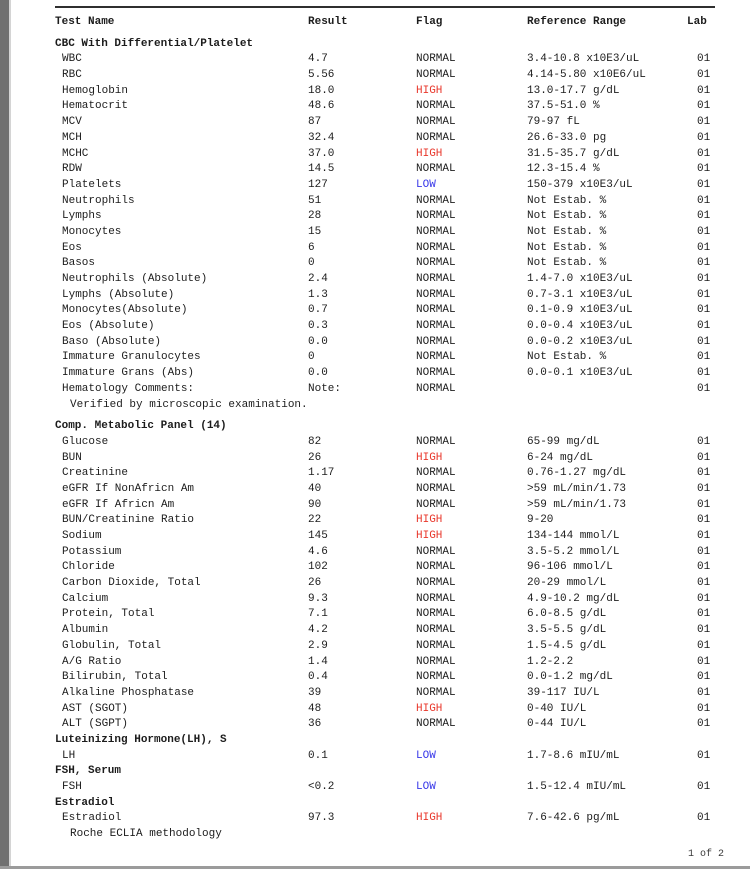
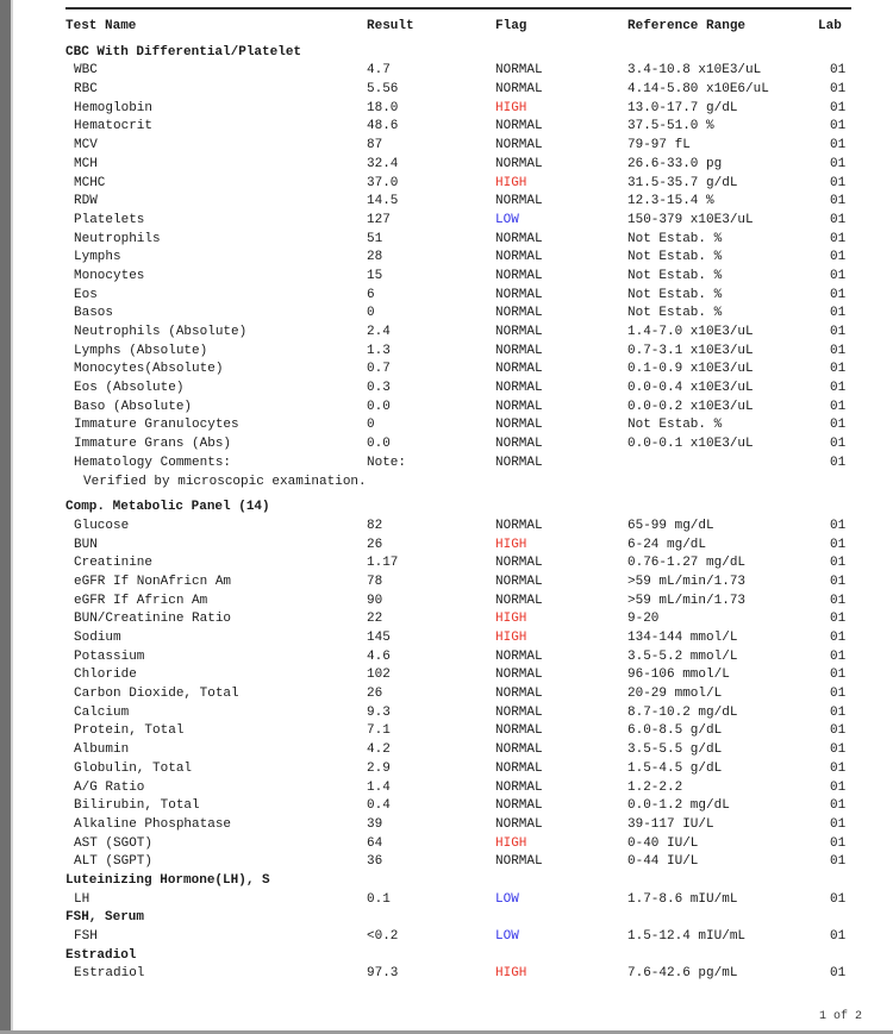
  Test Name
  Result
  Flag
  Reference Range
  Lab
  CBC With Differential/Platelet
  WBC
  4.7
  NORMAL
  3.4-10.8 x10E3/uL
  01
  RBC
  5.56
  NORMAL
  4.14-5.80 x10E6/uL
  01
  Hemoglobin
  18.0
  HIGH
  13.0-17.7 g/dL
  01
  Hematocrit
  48.6
  NORMAL
  37.5-51.0 %
  01
  MCV
  87
  NORMAL
  79-97 fL
  01
  MCH
  32.4
  NORMAL
  26.6-33.0 pg
  01
  MCHC
  37.0
  HIGH
  31.5-35.7 g/dL
  01
  RDW
  14.5
  NORMAL
  12.3-15.4 %
  01
  Platelets
  127
  LOW
  150-379 x10E3/uL
  01
  Neutrophils
  51
  NORMAL
  Not Estab. %
  01
  Lymphs
  28
  NORMAL
  Not Estab. %
  01
  Monocytes
  15
  NORMAL
  Not Estab. %
  01
  Eos
  6
  NORMAL
  Not Estab. %
  01
  Basos
  0
  NORMAL
  Not Estab. %
  01
  Neutrophils (Absolute)
  2.4
  NORMAL
  1.4-7.0 x10E3/uL
  01
  Lymphs (Absolute)
  1.3
  NORMAL
  0.7-3.1 x10E3/uL
  01
  Monocytes(Absolute)
  0.7
  NORMAL
  0.1-0.9 x10E3/uL
  01
  Eos (Absolute)
  0.3
  NORMAL
  0.0-0.4 x10E3/uL
  01
  Baso (Absolute)
  0.0
  NORMAL
  0.0-0.2 x10E3/uL
  01
  Immature Granulocytes
  0
  NORMAL
  Not Estab. %
  01
  Immature Grans (Abs)
  0.0
  NORMAL
  0.0-0.1 x10E3/uL
  01
  Hematology Comments:
  Note:
  NORMAL
  01
  Verified by microscopic examination.
  Comp. Metabolic Panel (14)
  Glucose
  82
  NORMAL
  65-99 mg/dL
  01
  BUN
  26
  HIGH
  6-24 mg/dL
  01
  Creatinine
  1.17
  NORMAL
  0.76-1.27 mg/dL
  01
  eGFR If NonAfricn Am
- 40
+ 78
  NORMAL
  >59 mL/min/1.73
  01
  eGFR If Africn Am
  90
  NORMAL
  >59 mL/min/1.73
  01
  BUN/Creatinine Ratio
  22
  HIGH
  9-20
  01
  Sodium
  145
  HIGH
  134-144 mmol/L
  01
  Potassium
  4.6
  NORMAL
  3.5-5.2 mmol/L
  01
  Chloride
  102
  NORMAL
  96-106 mmol/L
  01
  Carbon Dioxide, Total
  26
  NORMAL
  20-29 mmol/L
  01
  Calcium
  9.3
  NORMAL
- 4.9-10.2 mg/dL
+ 8.7-10.2 mg/dL
  01
  Protein, Total
  7.1
  NORMAL
  6.0-8.5 g/dL
  01
  Albumin
  4.2
  NORMAL
  3.5-5.5 g/dL
  01
  Globulin, Total
  2.9
  NORMAL
  1.5-4.5 g/dL
  01
  A/G Ratio
  1.4
  NORMAL
  1.2-2.2
  01
  Bilirubin, Total
  0.4
  NORMAL
  0.0-1.2 mg/dL
  01
  Alkaline Phosphatase
  39
  NORMAL
  39-117 IU/L
  01
  AST (SGOT)
- 48
+ 64
  HIGH
  0-40 IU/L
  01
  ALT (SGPT)
  36
  NORMAL
  0-44 IU/L
  01
  Luteinizing Hormone(LH), S
  LH
  0.1
  LOW
  1.7-8.6 mIU/mL
  01
  FSH, Serum
  FSH
  <0.2
  LOW
  1.5-12.4 mIU/mL
  01
  Estradiol
  Estradiol
  97.3
  HIGH
  7.6-42.6 pg/mL
  01
- Roche ECLIA methodology
  1 of 2
